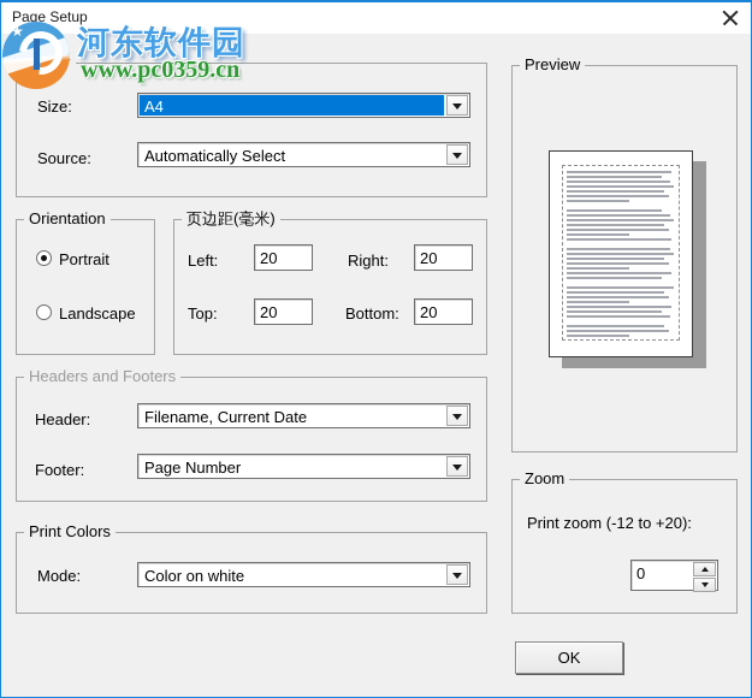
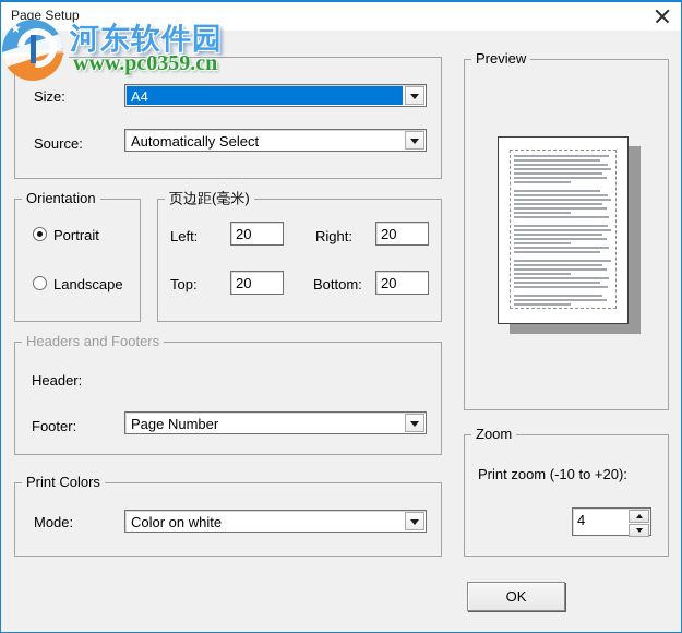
  Page Setup
  Size:
  A4
  Source:
  Automatically Select
  Orientation
  Portrait
  Landscape
  页边距(毫米)
  Left:
  20
  Right:
  20
  Top:
  20
  Bottom:
  20
  Headers and Footers
  Header:
- Filename, Current Date
  Footer:
  Page Number
  Print Colors
  Mode:
  Color on white
  Preview
  Zoom
- Print zoom (-12 to +20):
+ Print zoom (-10 to +20):
- 0
+ 4
  OK
  ★
  河东软件园
  www.pc0359.cn
